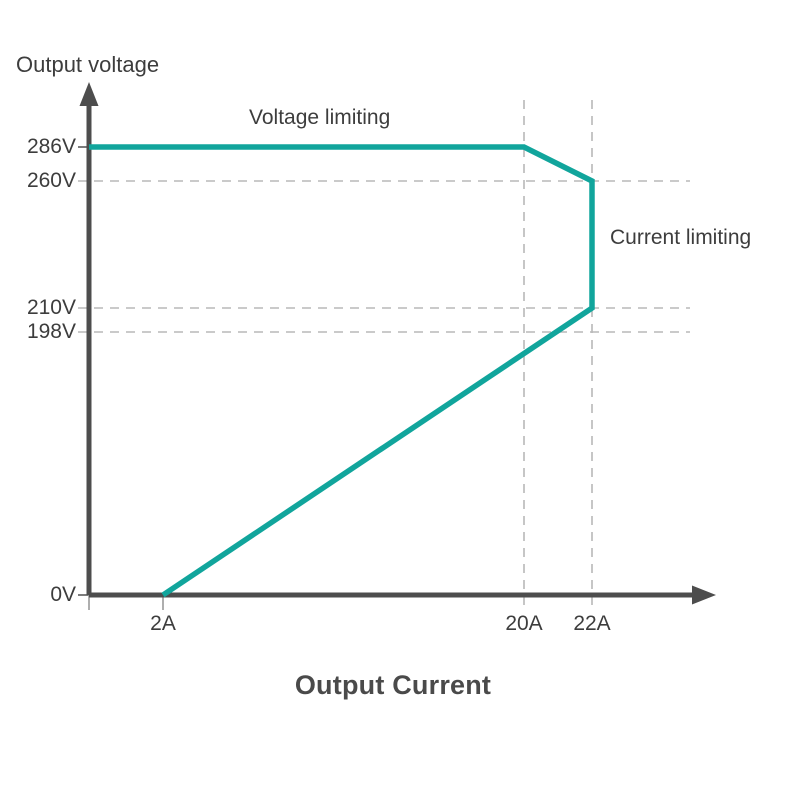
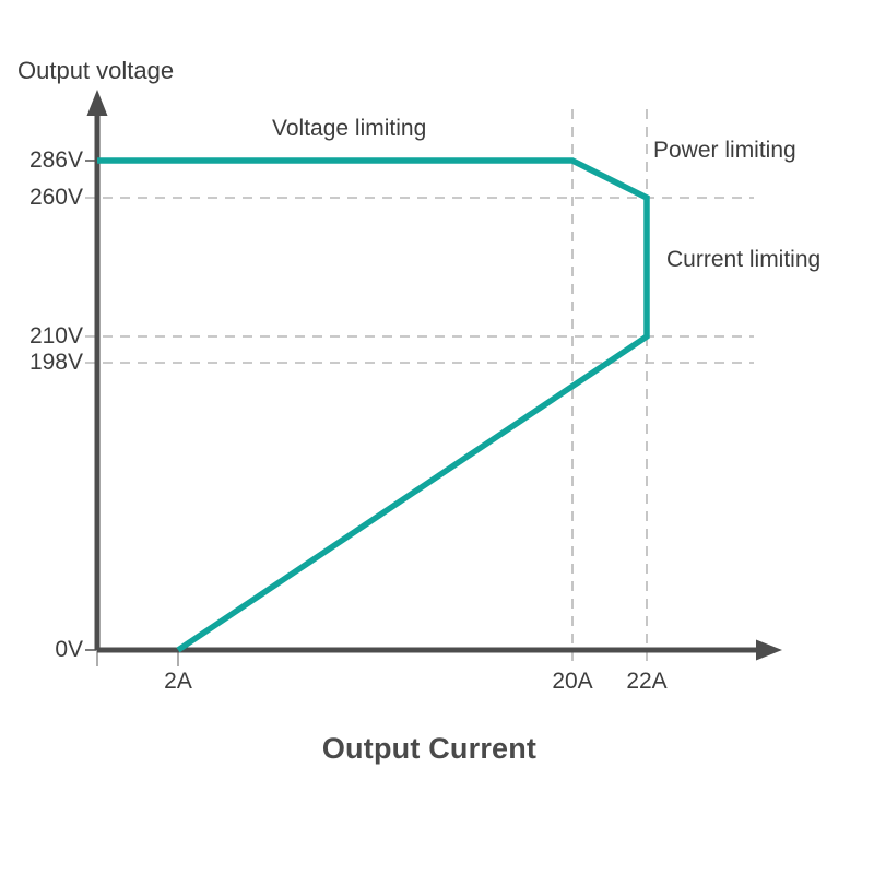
  Output voltage
  286V
  260V
  210V
  198V
  0V
  2A
  20A
  22A
  Output Current
  Voltage limiting
+ Power limiting
  Current limiting
